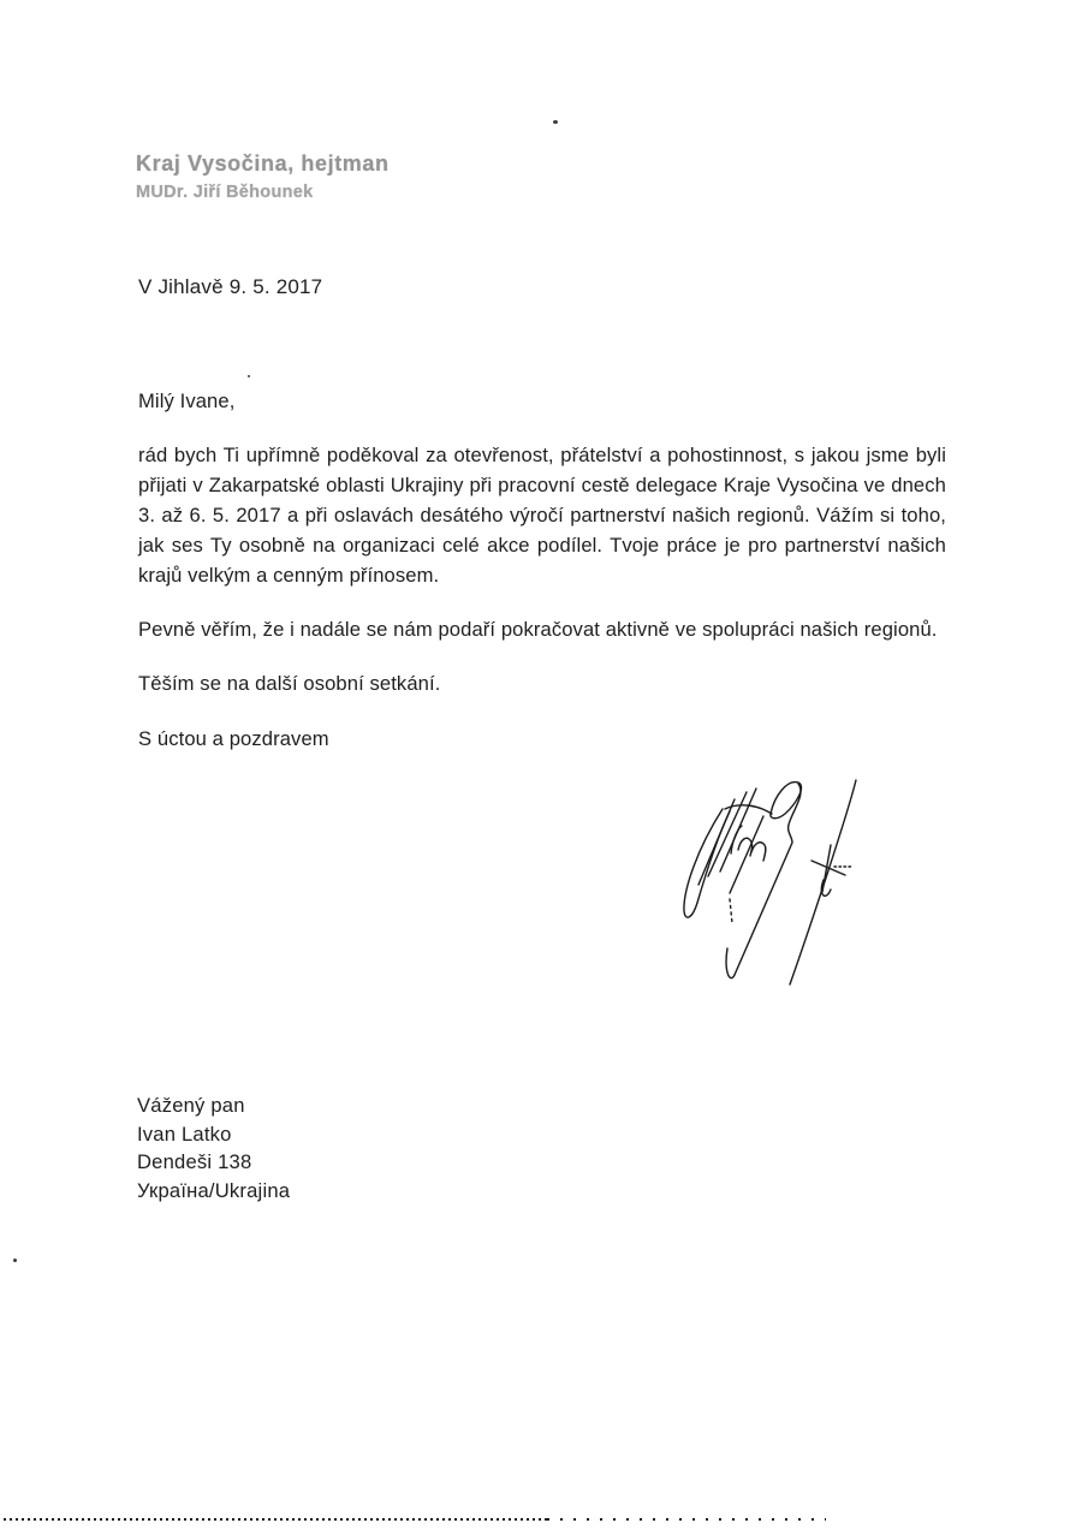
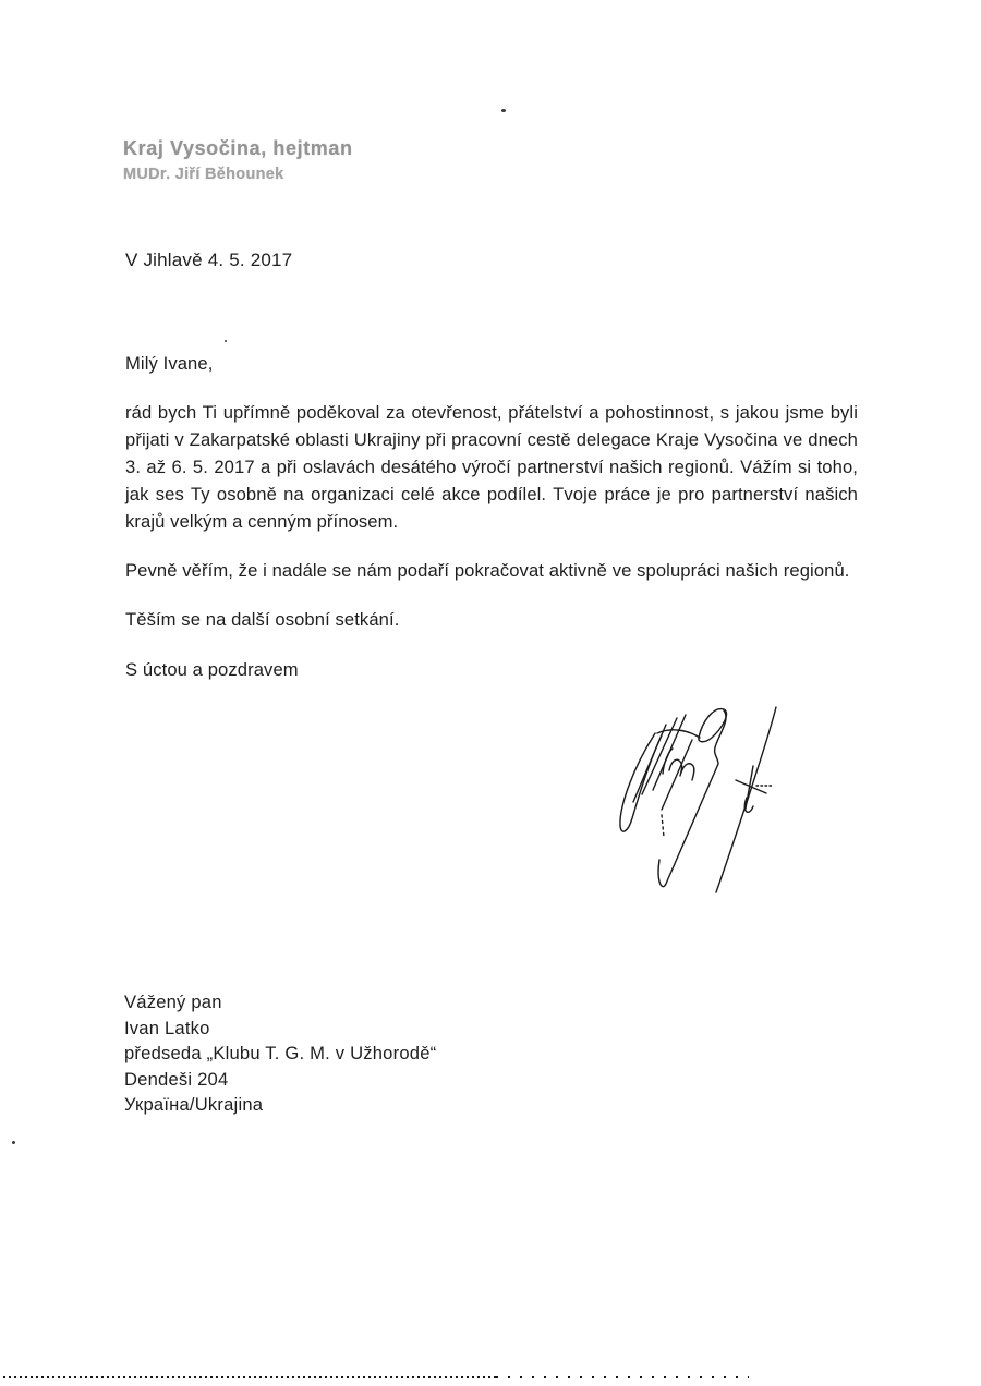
  Kraj Vysočina, hejtman
  MUDr. Jiří Běhounek
- V Jihlavě 9. 5. 2017
+ V Jihlavě 4. 5. 2017
  Milý Ivane,
  rád bych Ti upřímně poděkoval za otevřenost, přátelství a pohostinnost, s jakou jsme byli přijati v Zakarpatské oblasti Ukrajiny při pracovní cestě delegace Kraje Vysočina ve dnech 3. až 6. 5. 2017 a při oslavách desátého výročí partnerství našich regionů. Vážím si toho, jak ses Ty osobně na organizaci celé akce podílel. Tvoje práce je pro partnerství našich krajů velkým a cenným přínosem.
  Pevně věřím, že i nadále se nám podaří pokračovat aktivně ve spolupráci našich regionů.
  Těším se na další osobní setkání.
  S úctou a pozdravem
  Vážený pan
  Ivan Latko
+ předseda „Klubu T. G. M. v Užhorodě“
- Dendeši 138
+ Dendeši 204
  Україна/Ukrajina
